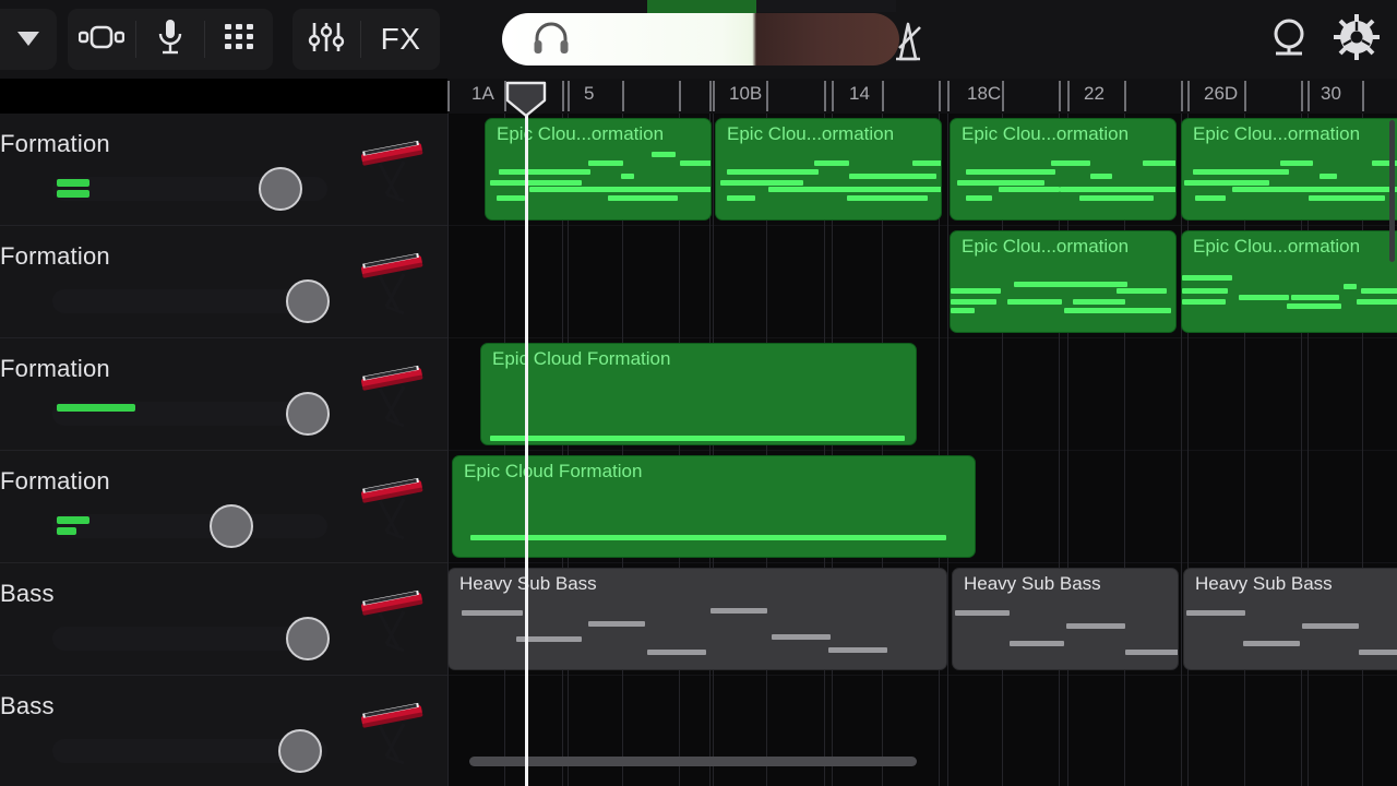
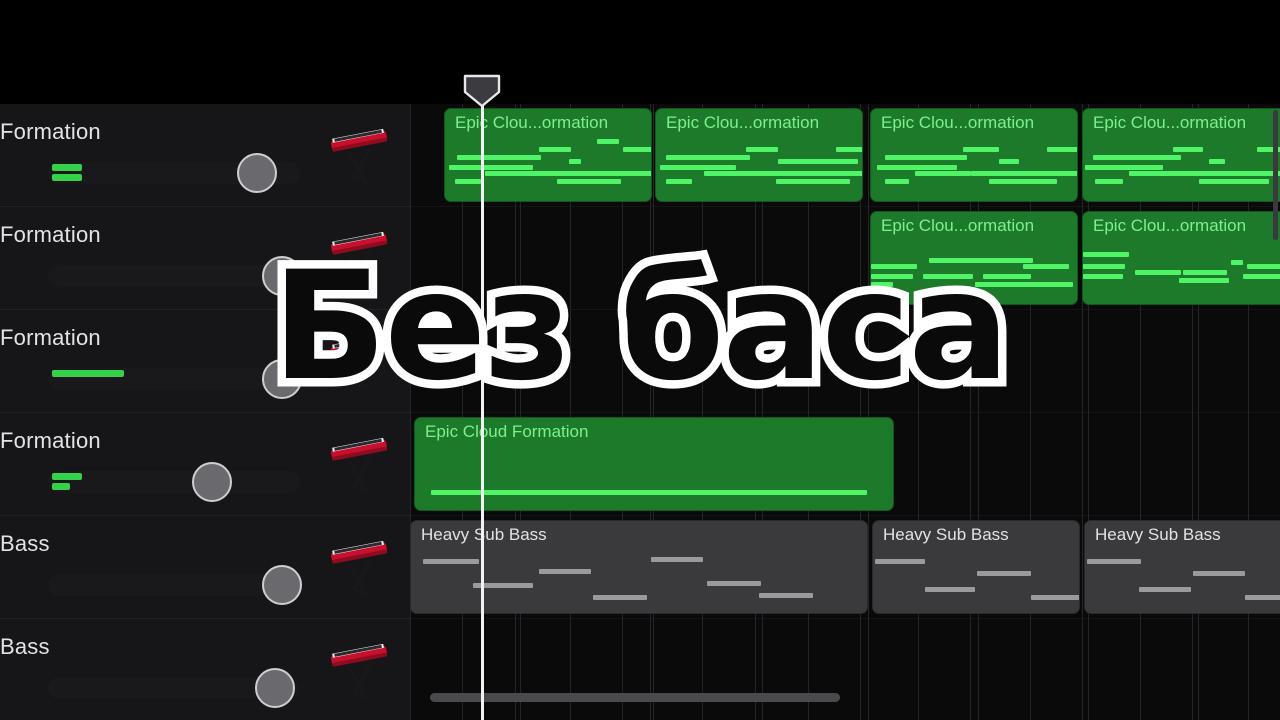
- FX
- 1A
- 5
- 10B
- 14
- 18C
- 22
- 26D
- 30
  Formation
  Formation
  Formation
  Formation
  Bass
  Bass
  Epi Clou...ormation
  Epic Clou...ormation
  Epic Clou...ormation
  Epic Clou...ormation
  Epic Clou...ormation
  Epic Clou...ormation
- Epic Cloud Formation
  Epic Clud Formation
  Heavy Sub Bass
  Heavy Sub Bass
  Heavy Sub Bass
+ Без баса
